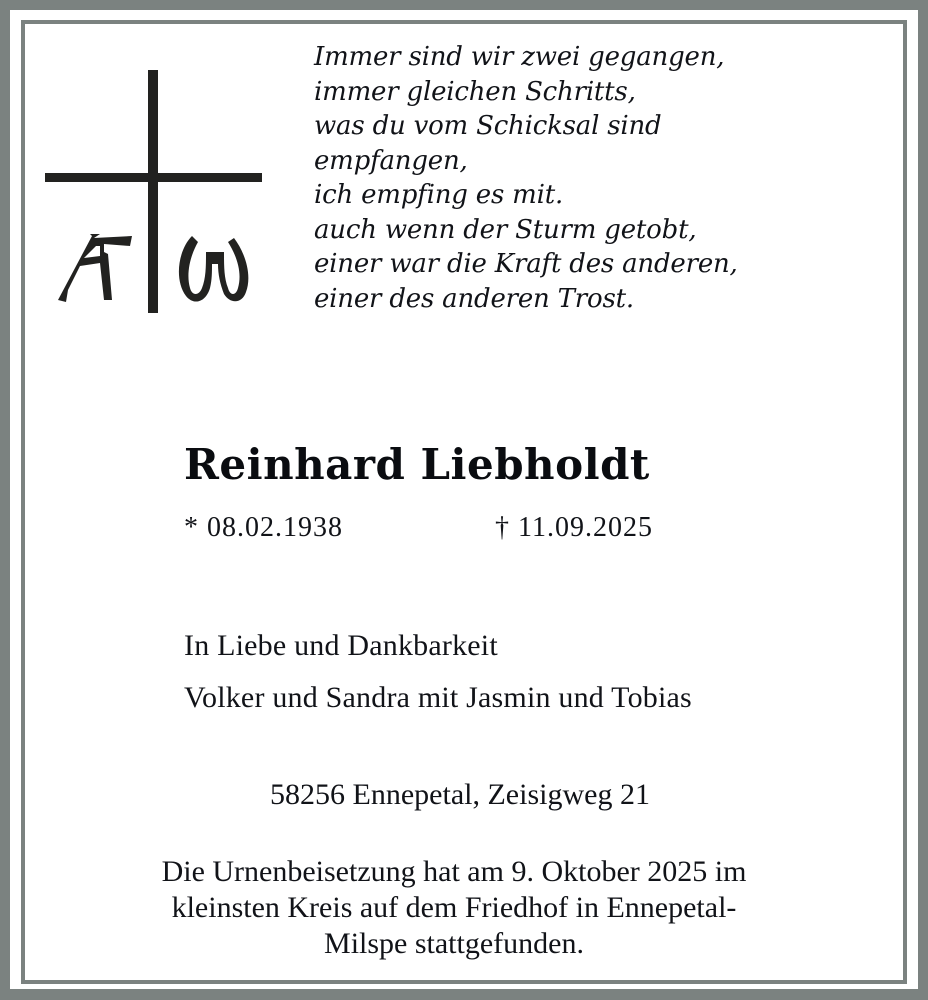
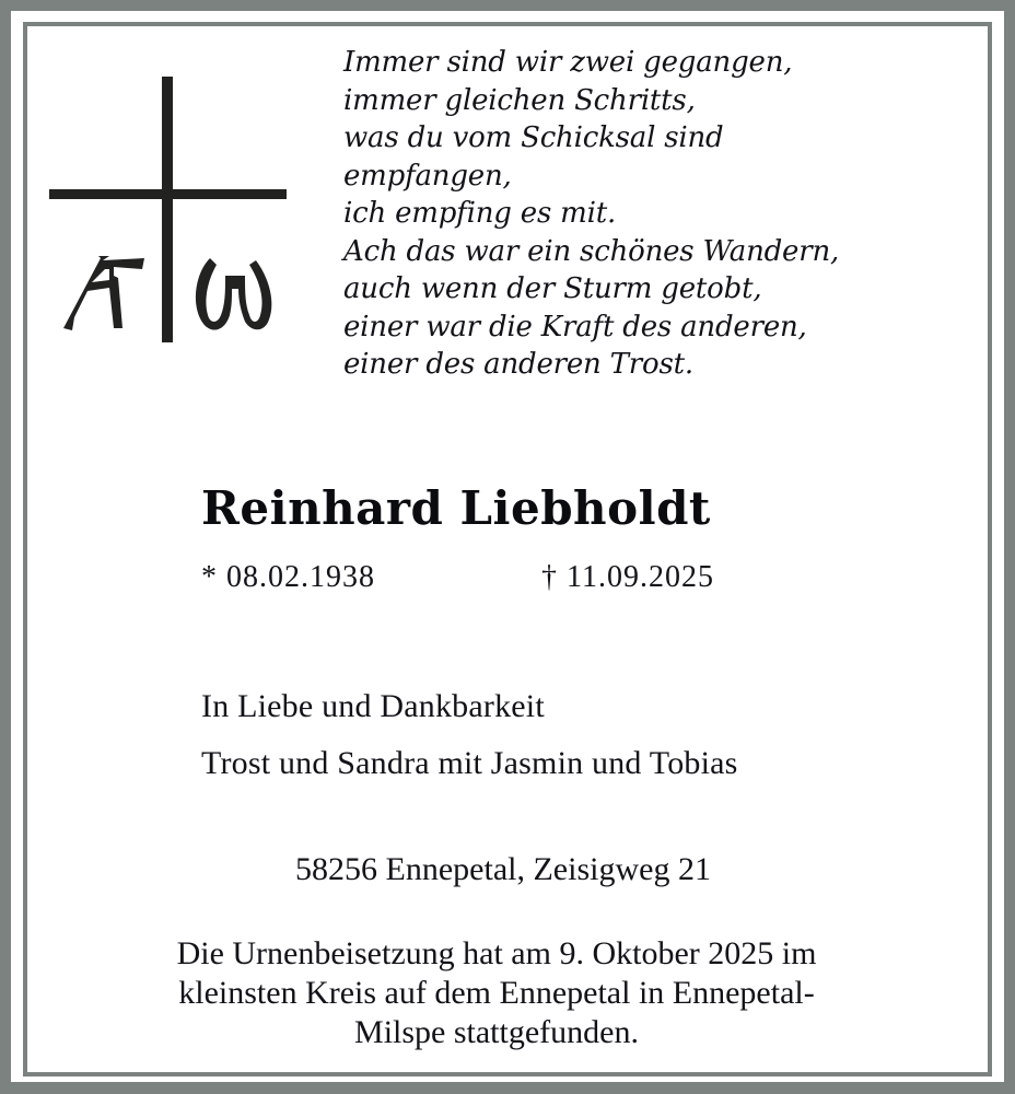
  Immer sind wir zwei gegangen,
  immer gleichen Schritts,
  was du vom Schicksal sind
  empfangen,
  ich empfing es mit.
+ Ach das war ein schönes Wandern,
  auch wenn der Sturm getobt,
  einer war die Kraft des anderen,
  einer des anderen Trost.
  Reinhard Liebholdt
  * 08.02.1938
  † 11.09.2025
  In Liebe und Dankbarkeit
- Volker und Sandra mit Jasmin und Tobias
+ Trost und Sandra mit Jasmin und Tobias
  58256 Ennepetal, Zeisigweg 21
  Die Urnenbeisetzung hat am 9. Oktober 2025 im
- kleinsten Kreis auf dem Friedhof in Ennepetal-
+ kleinsten Kreis auf dem Ennepetal in Ennepetal-
  Milspe stattgefunden.
